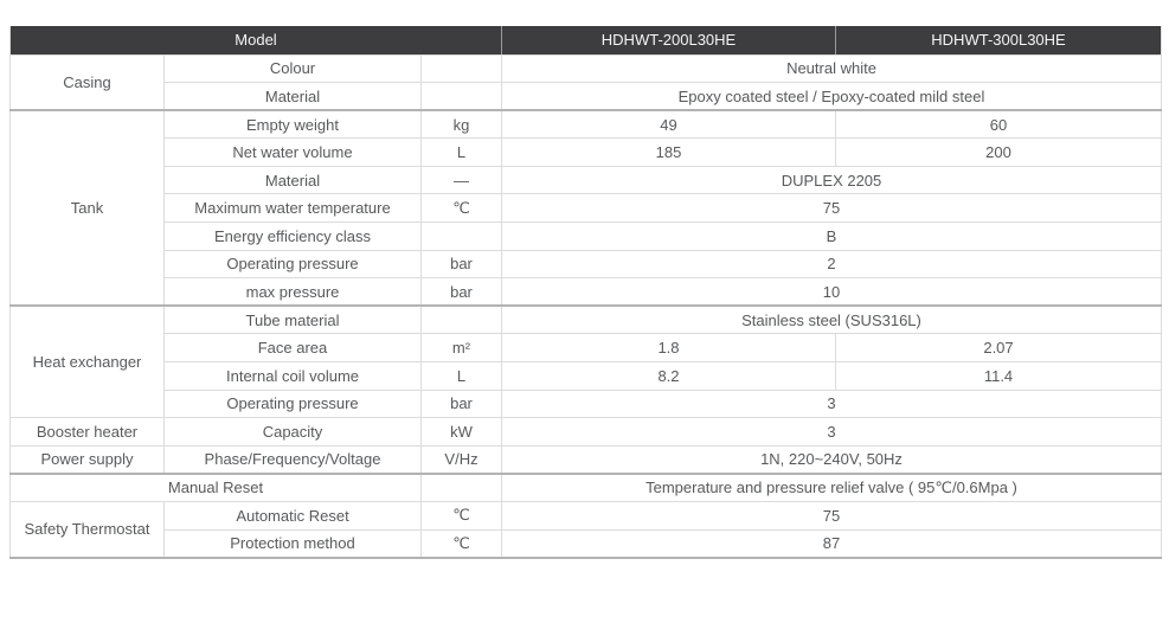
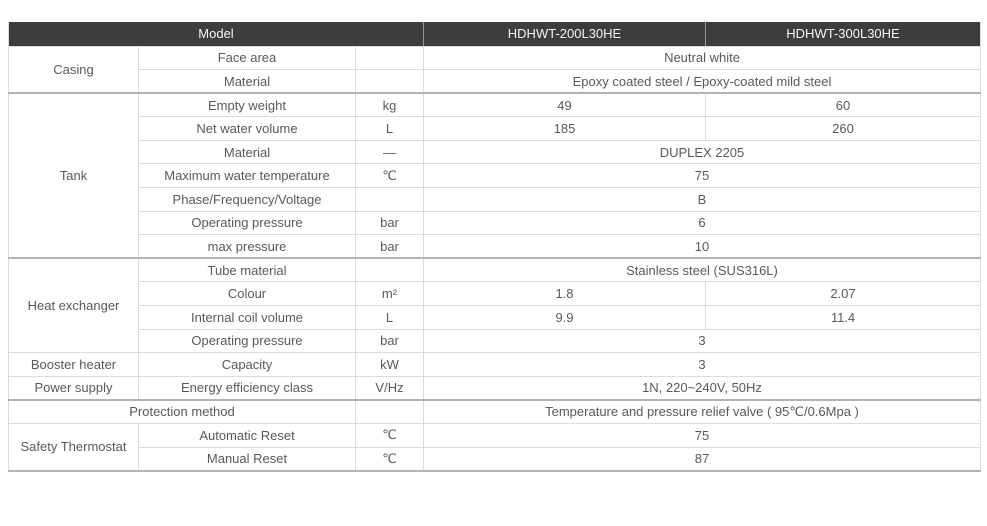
  Model	HDHWT-200L30HE	HDHWT-300L30HE
- Casing	Colour		Neutral white
+ Casing	Face area		Neutral white
  Material		Epoxy coated steel / Epoxy-coated mild steel
  Tank	Empty weight	kg	49	60
- Net water volume	L	185	200
+ Net water volume	L	185	260
  Material	—	DUPLEX 2205
  Maximum water temperature	℃	75
- Energy efficiency class		B
+ Phase/Frequency/Voltage		B
- Operating pressure	bar	2
+ Operating pressure	bar	6
  max pressure	bar	10
  Heat exchanger	Tube material		Stainless steel (SUS316L)
- Face area	m²	1.8	2.07
+ Colour	m²	1.8	2.07
- Internal coil volume	L	8.2	11.4
+ Internal coil volume	L	9.9	11.4
  Operating pressure	bar	3
  Booster heater	Capacity	kW	3
- Power supply	Phase/Frequency/Voltage	V/Hz	1N, 220~240V, 50Hz
+ Power supply	Energy efficiency class	V/Hz	1N, 220~240V, 50Hz
- Manual Reset		Temperature and pressure relief valve ( 95℃/0.6Mpa )
+ Protection method		Temperature and pressure relief valve ( 95℃/0.6Mpa )
  Safety Thermostat	Automatic Reset	℃	75
- Protection method	℃	87
+ Manual Reset	℃	87
